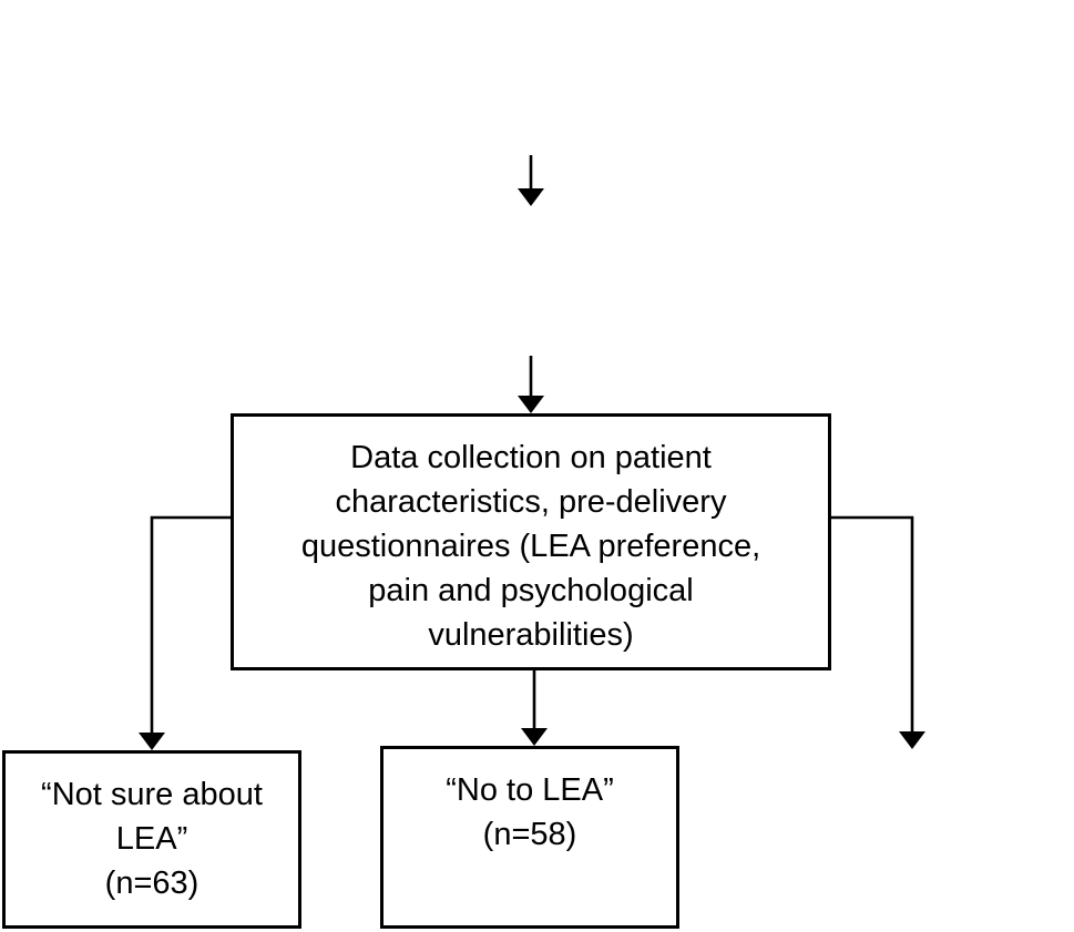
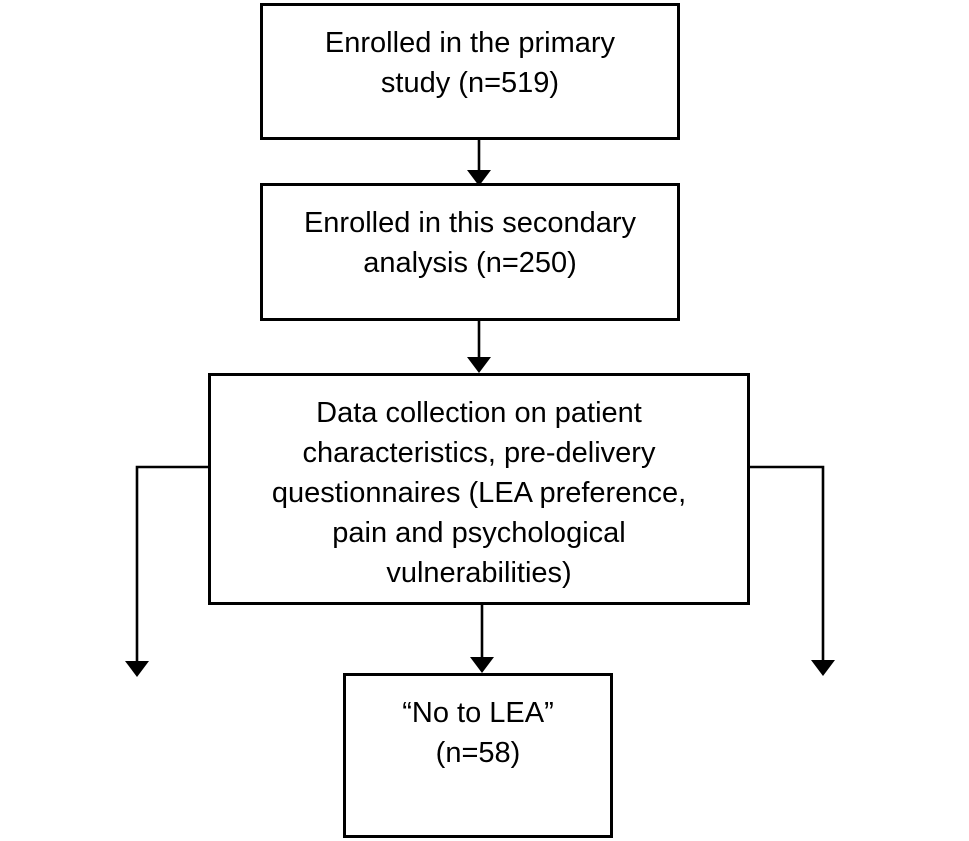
+ Enrolled in the primary
+ study (n=519)
+ Enrolled in this secondary
+ analysis (n=250)
  Data collection on patient
  characteristics, pre-delivery
  questionnaires (LEA preference,
  pain and psychological
  vulnerabilities)
- “Not sure about
- LEA”
- (n=63)
  “No to LEA”
  (n=58)
